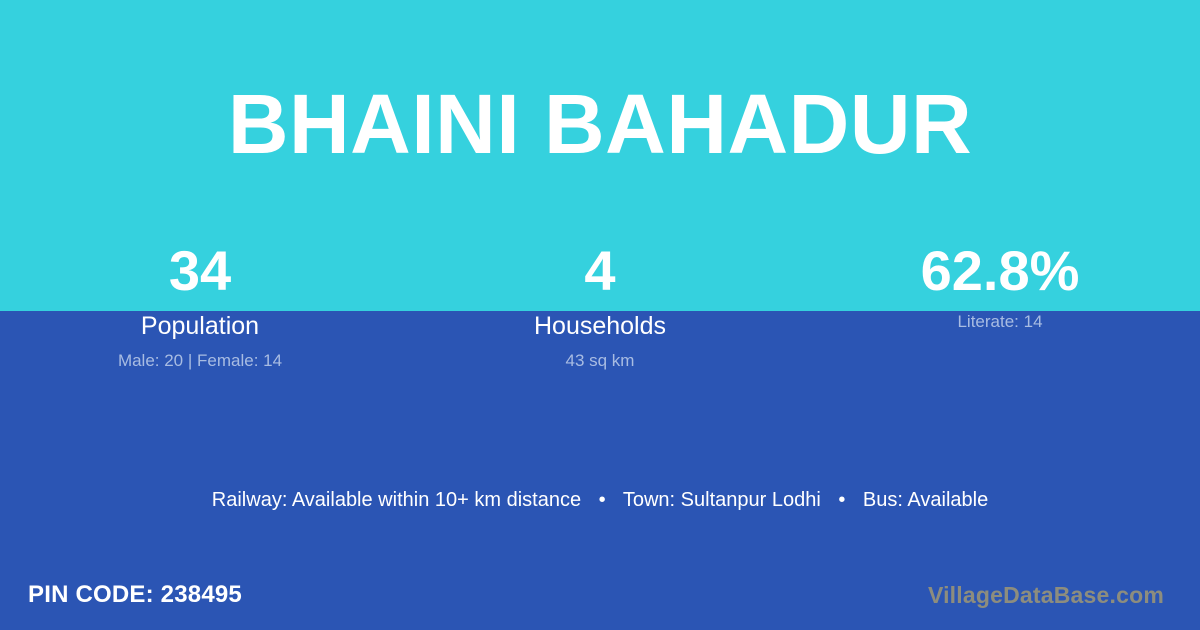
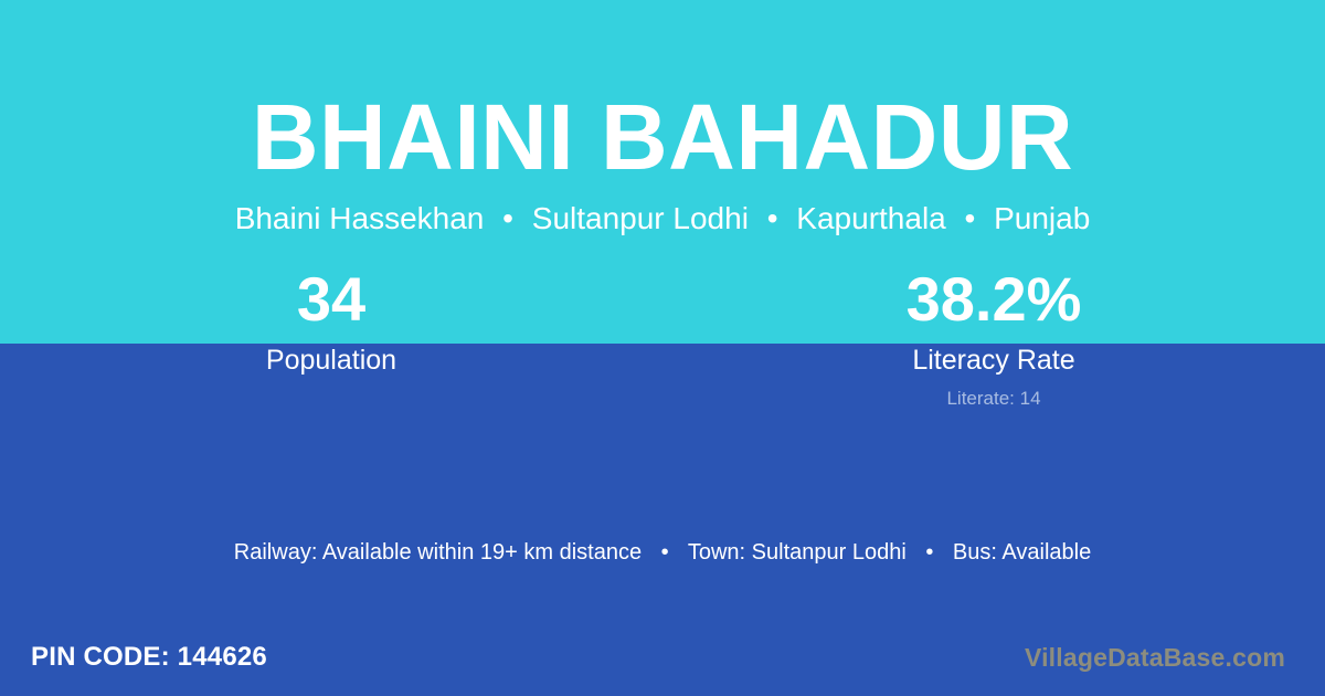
  BHAINI BAHADUR
+ Bhaini Hassekhan • Sultanpur Lodhi • Kapurthala • Punjab
  34
  Population
- Male: 20 | Female: 14
- 4
- Households
- 43 sq km
- 62.8%
+ 38.2%
+ Literacy Rate
  Literate: 14
- Railway: Available within 10+ km distance • Town: Sultanpur Lodhi • Bus: Available
+ Railway: Available within 19+ km distance • Town: Sultanpur Lodhi • Bus: Available
- PIN CODE: 238495
+ PIN CODE: 144626
  VillageDataBase.com
